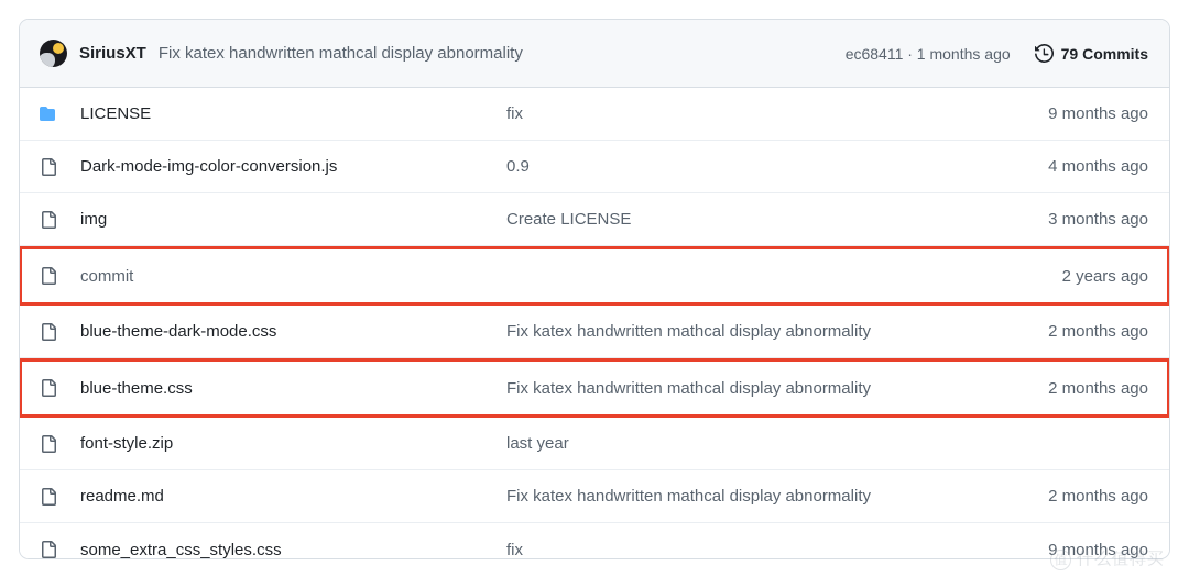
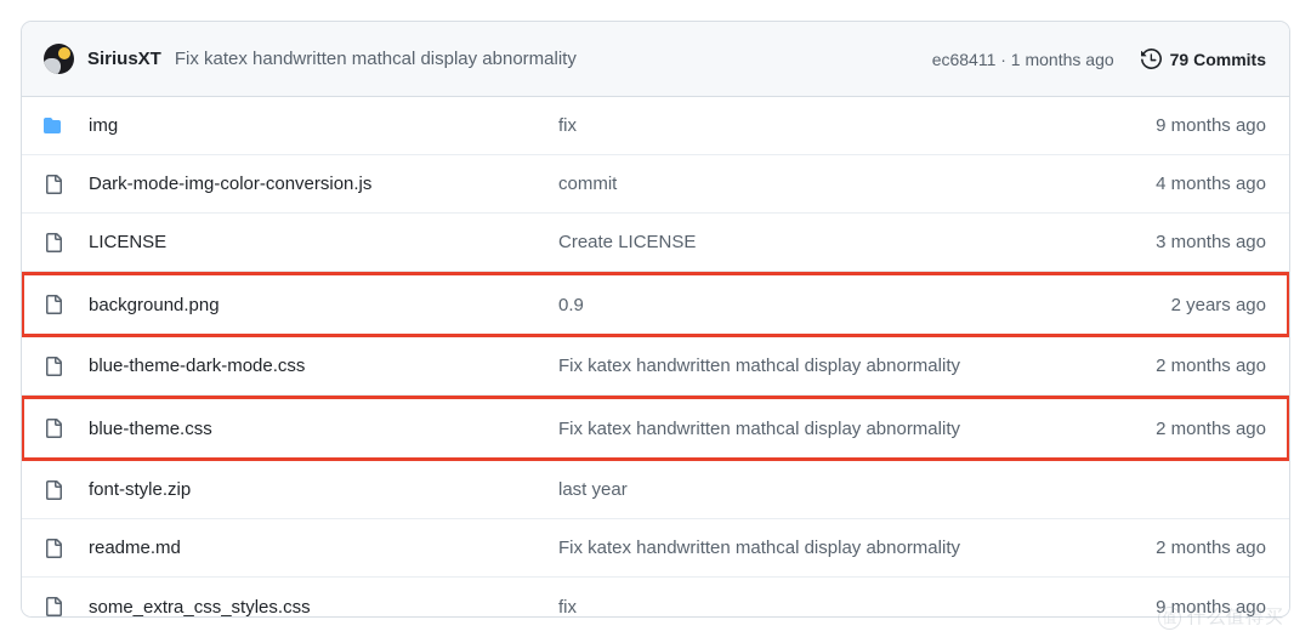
  SiriusXT
  Fix katex handwritten mathcal display abnormality
  ec68411 · 1 months ago
  79 Commits
- LICENSE
+ img
  fix
  9 months ago
  Dark-mode-img-color-conversion.js
- 0.9
+ commit
  4 months ago
- img
+ LICENSE
  Create LICENSE
  3 months ago
+ background.png
- commit
+ 0.9
  2 years ago
  blue-theme-dark-mode.css
  Fix katex handwritten mathcal display abnormality
  2 months ago
  blue-theme.css
  Fix katex handwritten mathcal display abnormality
  2 months ago
  font-style.zip
  last year
  readme.md
  Fix katex handwritten mathcal display abnormality
  2 months ago
  some_extra_css_styles.css
  fix
  9 months ago
  值
  什么值得买
